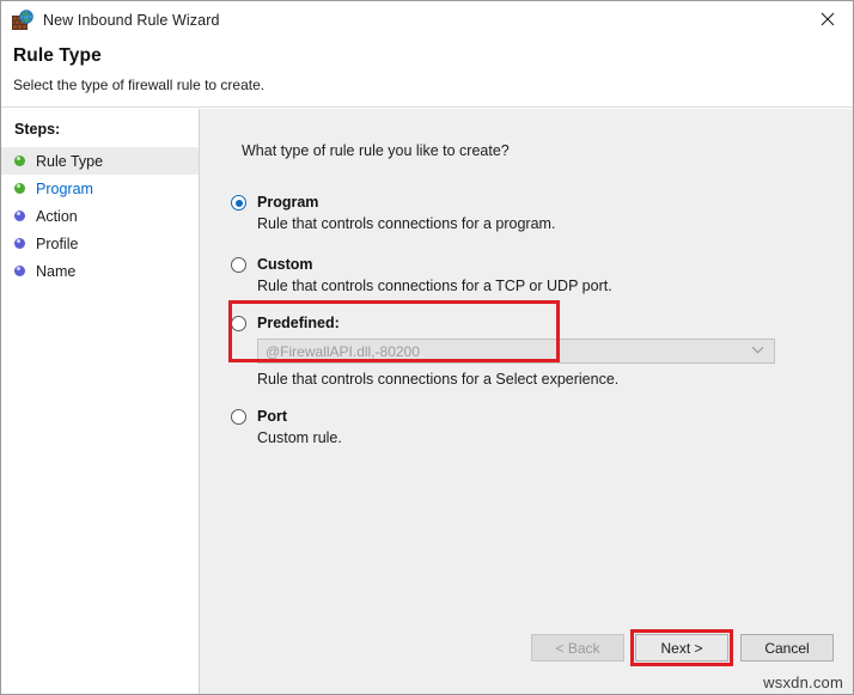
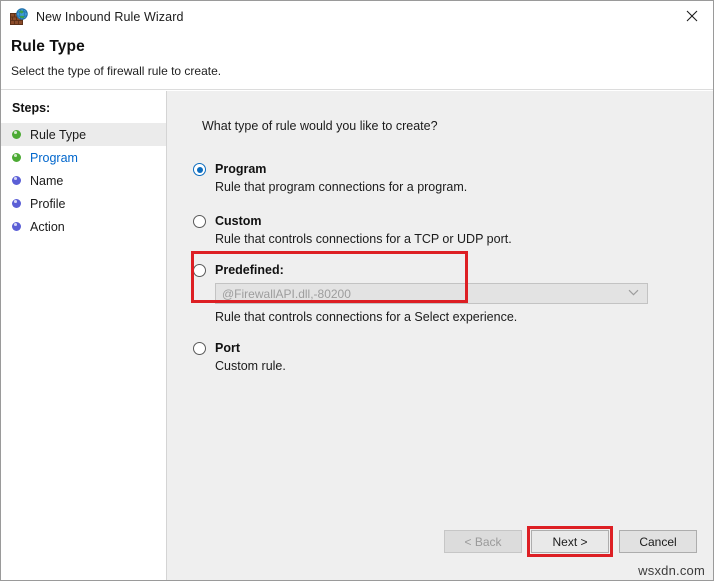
  New Inbound Rule Wizard
  Rule Type
  Select the type of firewall rule to create.
  Steps:
  Rule Type
  Program
- Action
+ Name
  Profile
- Name
+ Action
- What type of rule rule you like to create?
+ What type of rule would you like to create?
  Program
- Rule that controls connections for a program.
+ Rule that program connections for a program.
  Custom
  Rule that controls connections for a TCP or UDP port.
  Predefined:
  @FirewallAPI.dll,-80200
  Rule that controls connections for a Select experience.
  Port
  Custom rule.
  < Back
  Next >
  Cancel
  wsxdn.com
